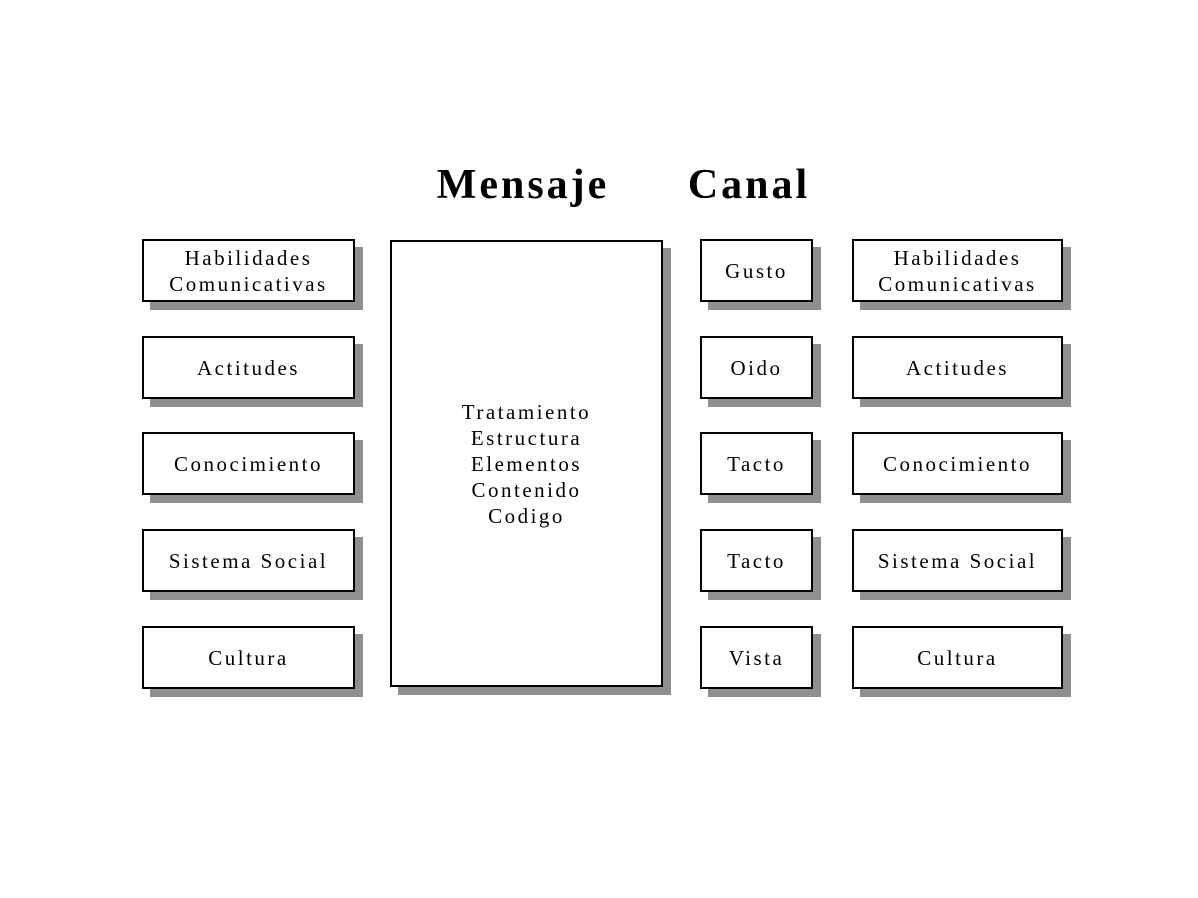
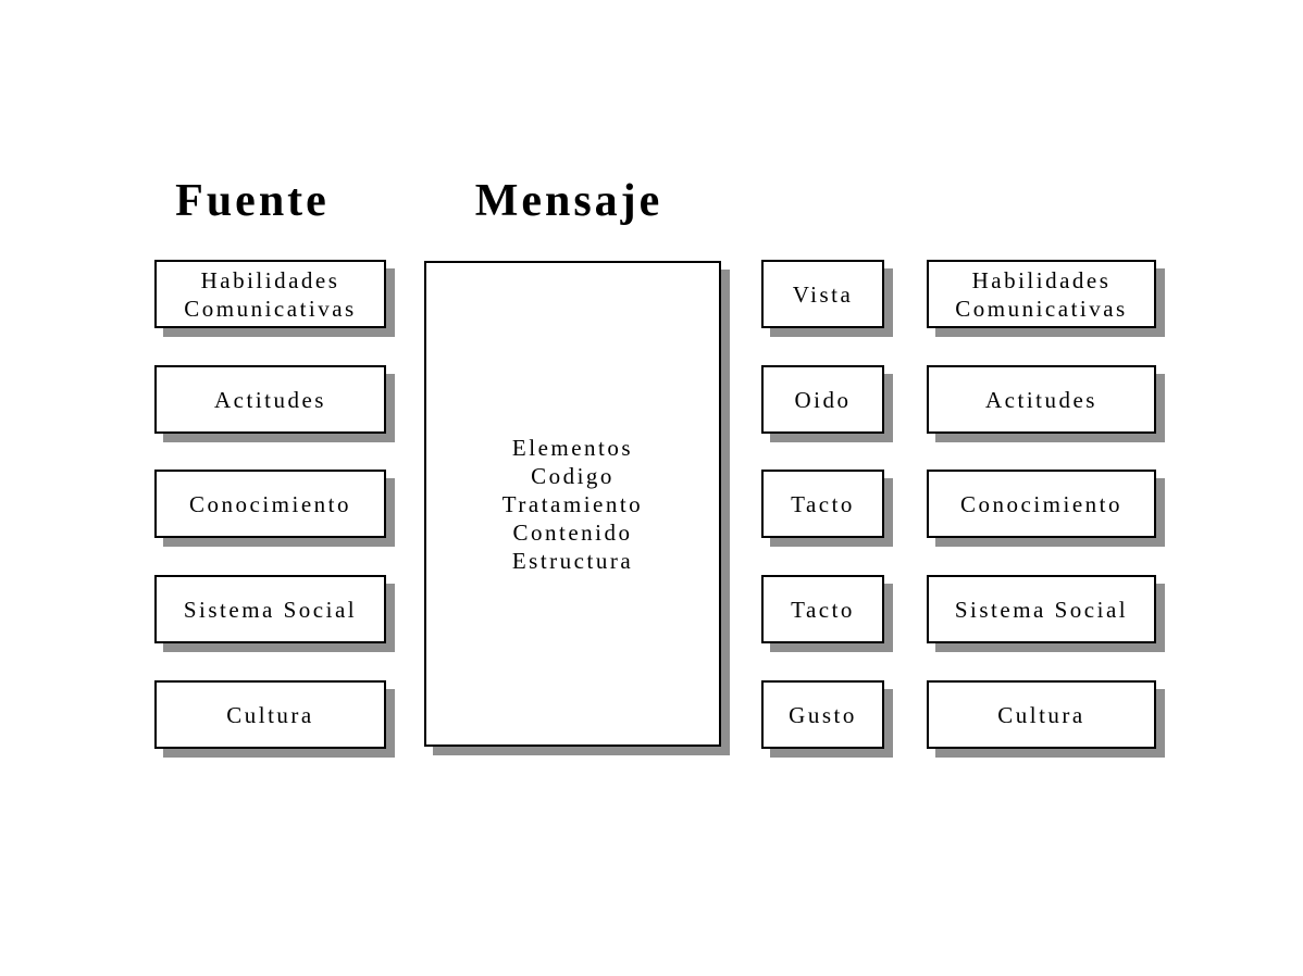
+ Fuente
  Mensaje
- Canal
  Habilidades Comunicativas
  Actitudes
  Conocimiento
  Sistema Social
  Cultura
- Tratamiento
+ Elementos
- Estructura
+ Codigo
- Elementos
+ Tratamiento
  Contenido
- Codigo
+ Estructura
- Gusto
+ Vista
  Oido
  Tacto
  Tacto
- Vista
+ Gusto
  Habilidades Comunicativas
  Actitudes
  Conocimiento
  Sistema Social
  Cultura
